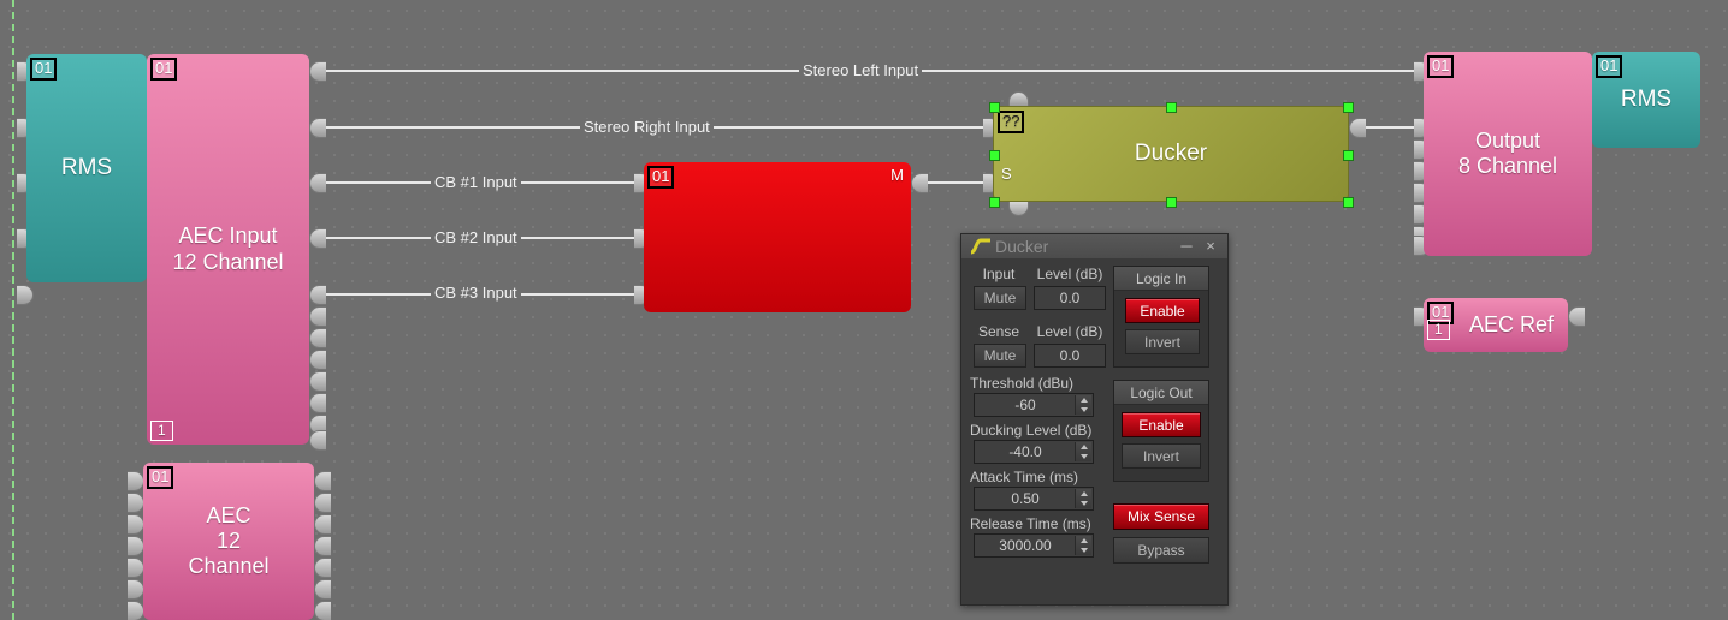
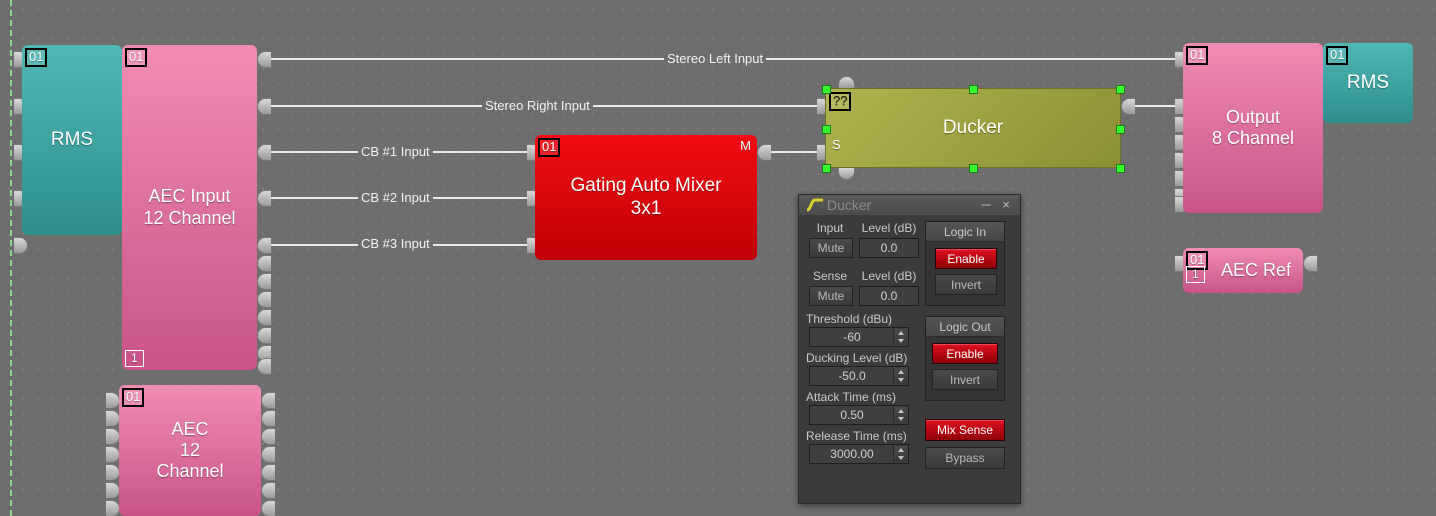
  Stereo Left Input
  Stereo Right Input
  CB #1 Input
  CB #2 Input
  CB #3 Input
  01
  RMS
  01
  AEC Input
  12 Channel
  1
  01
  AEC
  12
  Channel
  01
+ Gating Auto Mixer
+ 3x1
  M
  ??
  Ducker
  S
  01
  Output
  8 Channel
  01
  RMS
  01
  AEC Ref
  1
  Ducker
  ─
  ×
  Input
  Level (dB)
  Mute
  0.0
  Sense
  Level (dB)
  Mute
  0.0
  Threshold (dBu)
  -60
  Ducking Level (dB)
- -40.0
+ -50.0
  Attack Time (ms)
  0.50
  Release Time (ms)
  3000.00
  Logic In
  Enable
  Invert
  Logic Out
  Enable
  Invert
  Mix Sense
  Bypass
